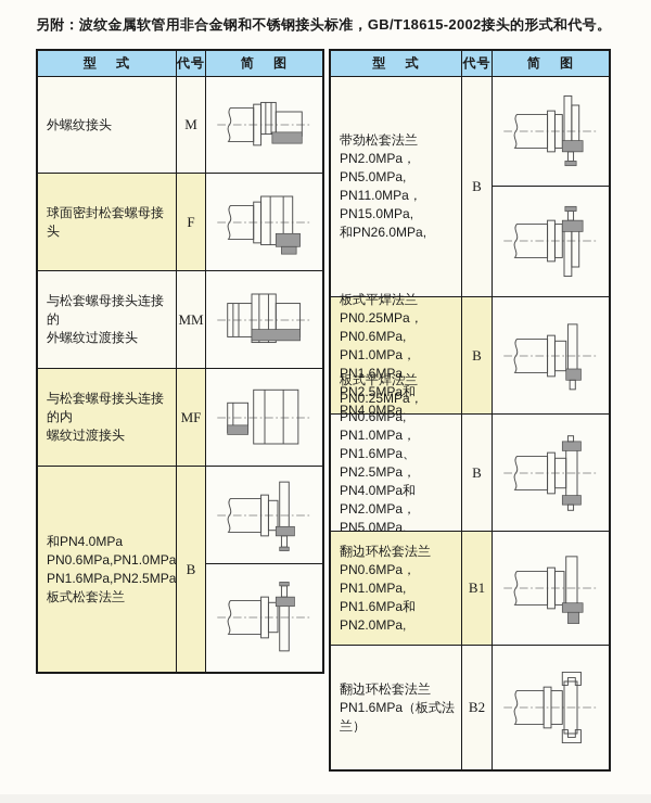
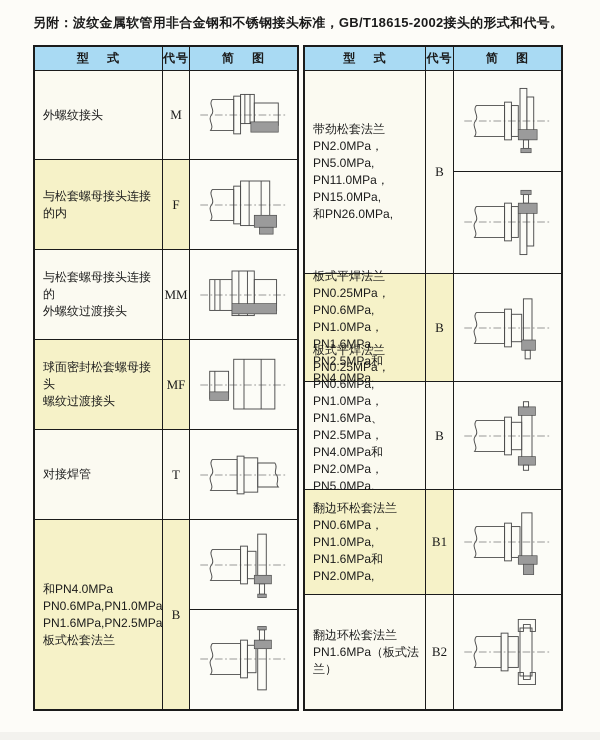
  另附：波纹金属软管用非合金钢和不锈钢接头标准，GB/T18615-2002接头的形式和代号。
  型 式
  代号
  简 图
  外螺纹接头
  M
- 球面密封松套螺母接头
+ 与松套螺母接头连接的内
  F
  与松套螺母接头连接的
  外螺纹过渡接头
  MM
- 与松套螺母接头连接的内
+ 球面密封松套螺母接头
  螺纹过渡接头
  MF
+ 对接焊管
+ T
  和PN4.0MPa
  PN0.6MPa,PN1.0MPa
  PN1.6MPa,PN2.5MPa
  板式松套法兰
  B
  型 式
  代号
  简 图
  带劲松套法兰
  PN2.0MPa，PN5.0MPa,
  PN11.0MPa，PN15.0MPa,
  和PN26.0MPa,
  B
  板式平焊法兰
  PN0.25MPa，PN0.6MPa,
  PN1.0MPa，PN1.6MPa,
  PN2.5MPa和PN4.0MPa,
  B
  板式平焊法兰
  PN0.25MPa，PN0.6MPa,
  PN1.0MPa，PN1.6MPa、
  PN2.5MPa，PN4.0MPa和
  PN2.0MPa，PN5.0MPa,
  B
  翻边环松套法兰
  PN0.6MPa，PN1.0MPa,
  PN1.6MPa和PN2.0MPa,
  B1
  翻边环松套法兰
  PN1.6MPa（板式法兰）
  B2
